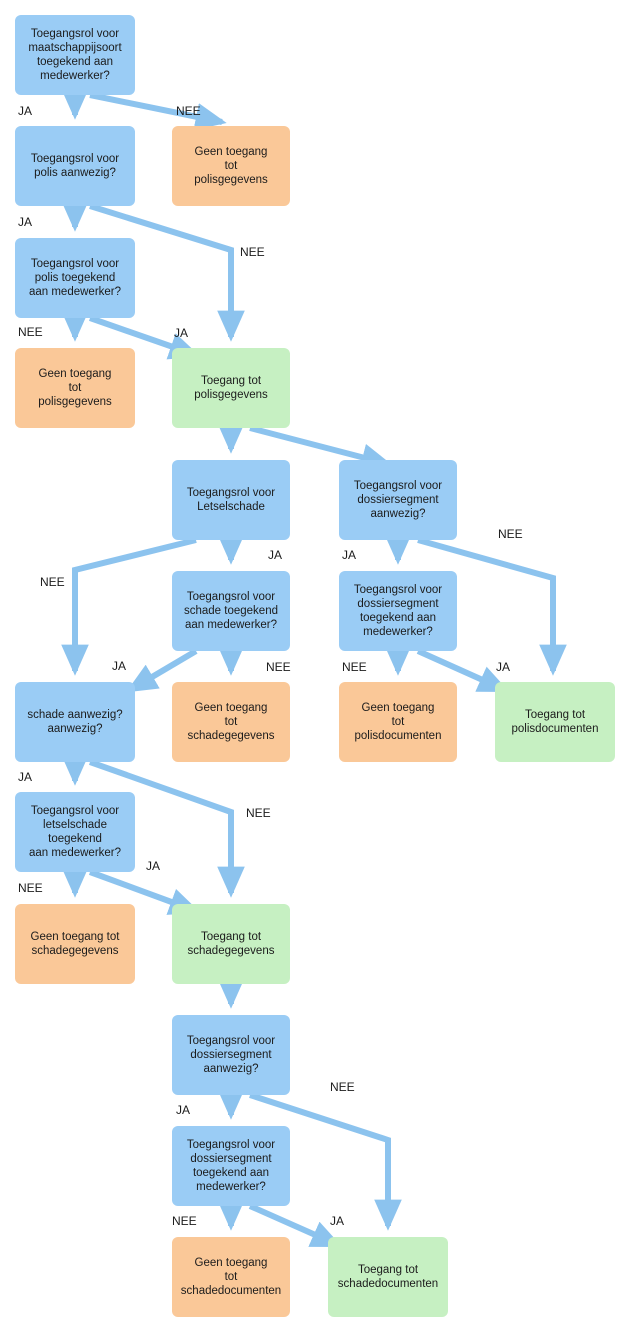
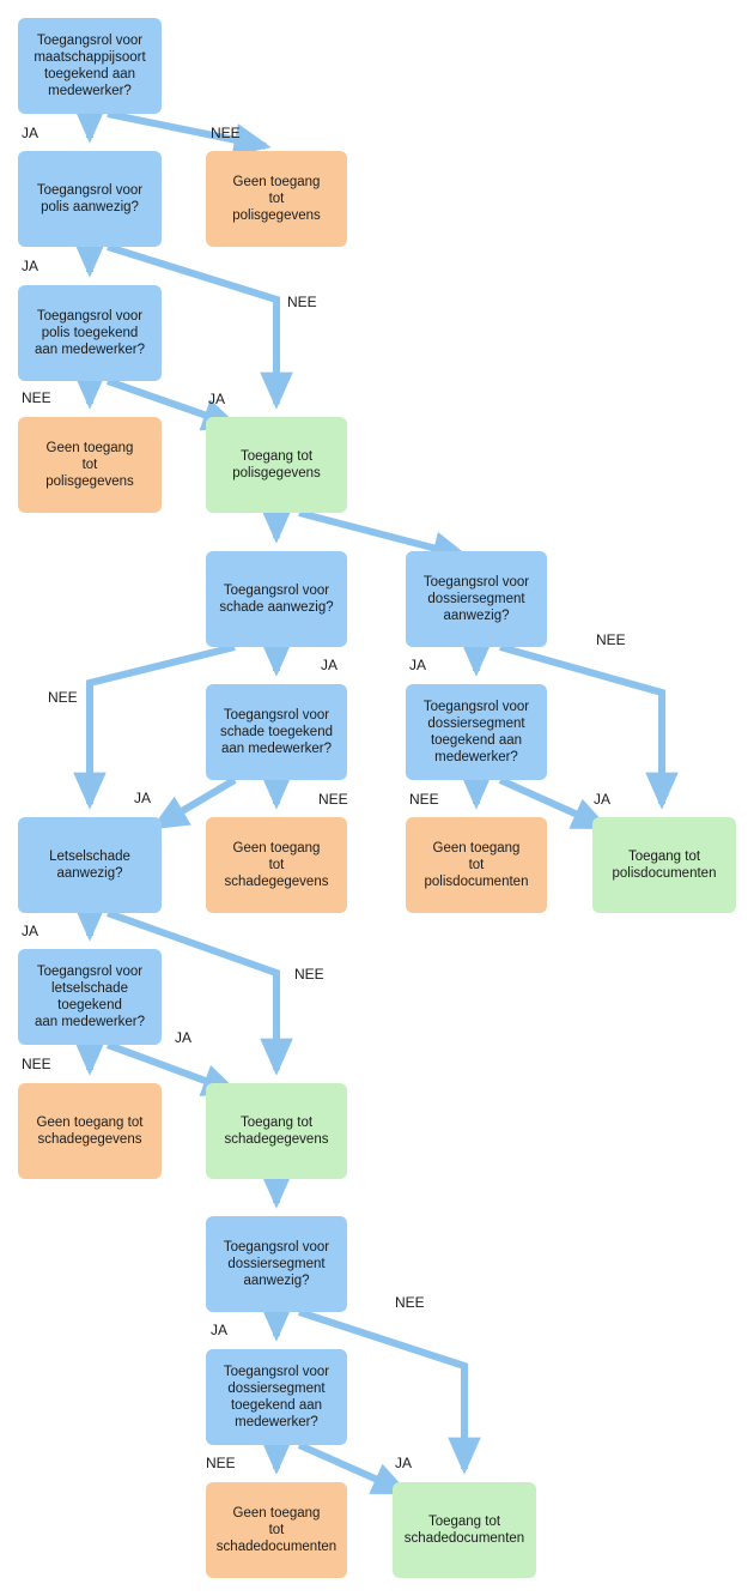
  Toegangsrol voor
  maatschappijsoort
  toegekend aan
  medewerker?
  Geen toegang
  tot
  polisgegevens
  Toegangsrol voor
  polis aanwezig?
  Toegangsrol voor
  polis toegekend
  aan medewerker?
  Geen toegang
  tot
  polisgegevens
  Toegang tot
  polisgegevens
  Toegangsrol voor
- Letselschade
+ schade aanwezig?
  Toegangsrol voor
  dossiersegment
  aanwezig?
  Toegangsrol voor
  schade toegekend
  aan medewerker?
  Toegangsrol voor
  dossiersegment
  toegekend aan
  medewerker?
- schade aanwezig?
+ Letselschade
  aanwezig?
  Geen toegang
  tot
  schadegegevens
  Geen toegang
  tot
  polisdocumenten
  Toegang tot
  polisdocumenten
  Toegangsrol voor
  letselschade
  toegekend
  aan medewerker?
  Geen toegang tot
  schadegegevens
  Toegang tot
  schadegegevens
  Toegangsrol voor
  dossiersegment
  aanwezig?
  Toegangsrol voor
  dossiersegment
  toegekend aan
  medewerker?
  Geen toegang
  tot
  schadedocumenten
  Toegang tot
  schadedocumenten
  JA
  NEE
  JA
  NEE
  NEE
  JA
  JA
  NEE
  NEE
  JA
  JA
  NEE
  NEE
  JA
  JA
  NEE
  NEE
  JA
  JA
  NEE
  NEE
  JA
